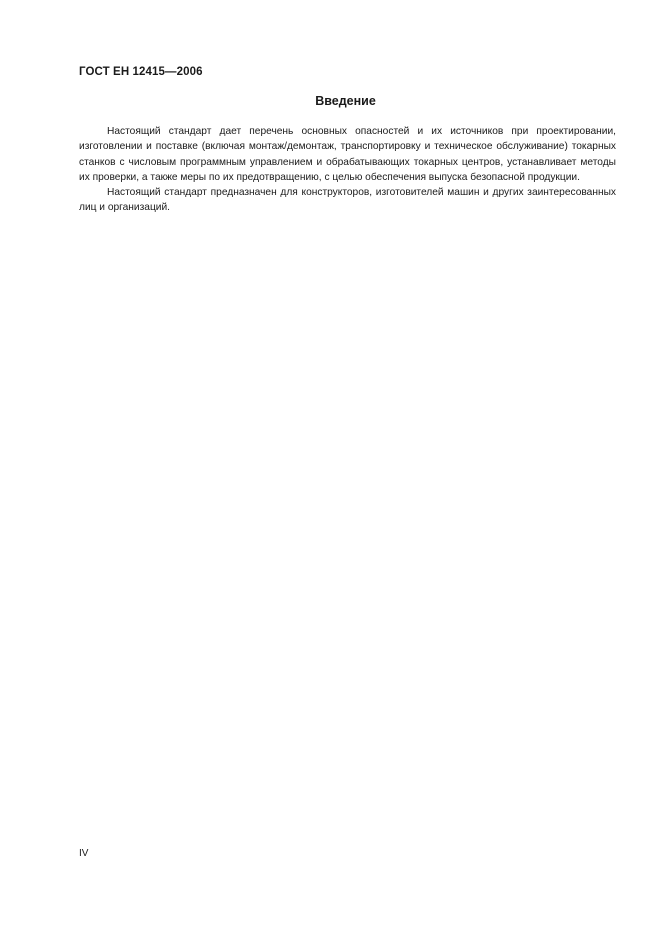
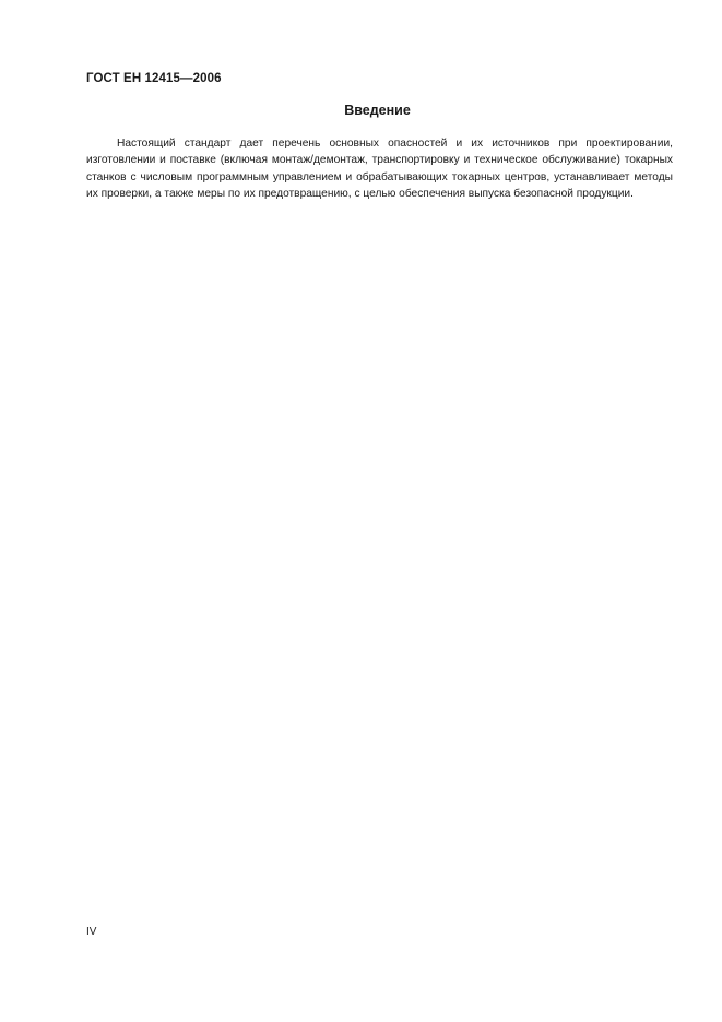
  ГОСТ ЕН 12415—2006
  Введение
  Настоящий стандарт дает перечень основных опасностей и их источников при проектировании, изготовлении и поставке (включая монтаж/демонтаж, транспортировку и техническое обслуживание) токарных станков с числовым программным управлением и обрабатывающих токарных центров, устанавливает методы их проверки, а также меры по их предотвращению, с целью обеспечения выпуска безопасной продукции.
- Настоящий стандарт предназначен для конструкторов, изготовителей машин и других заинтересованных лиц и организаций.
  IV
